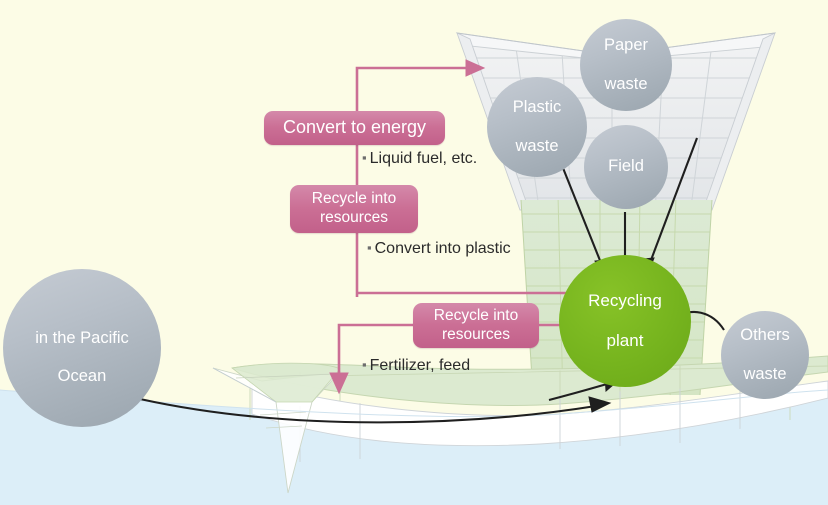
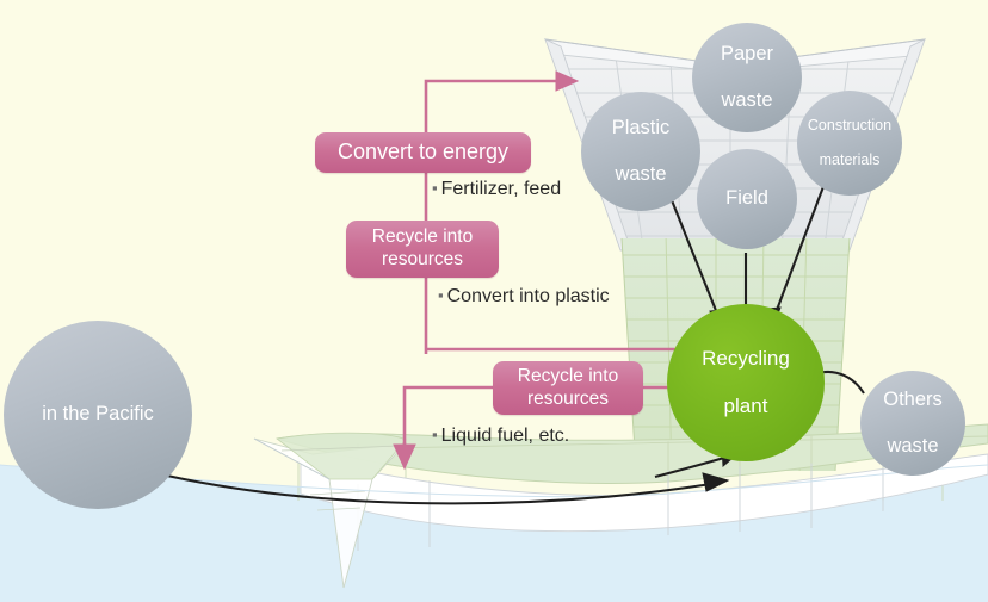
  in the Pacific
- Ocean
  Plastic
  waste
  Paper
  waste
+ Construction
+ materials
  Field
  Recycling
  plant
  Others
  waste
  Convert to energy
  Recycle into
  resources
  Recycle into
  resources
- ▪ Liquid fuel, etc.
+ ▪ Fertilizer, feed
  ▪ Convert into plastic
- ▪ Fertilizer, feed
+ ▪ Liquid fuel, etc.
